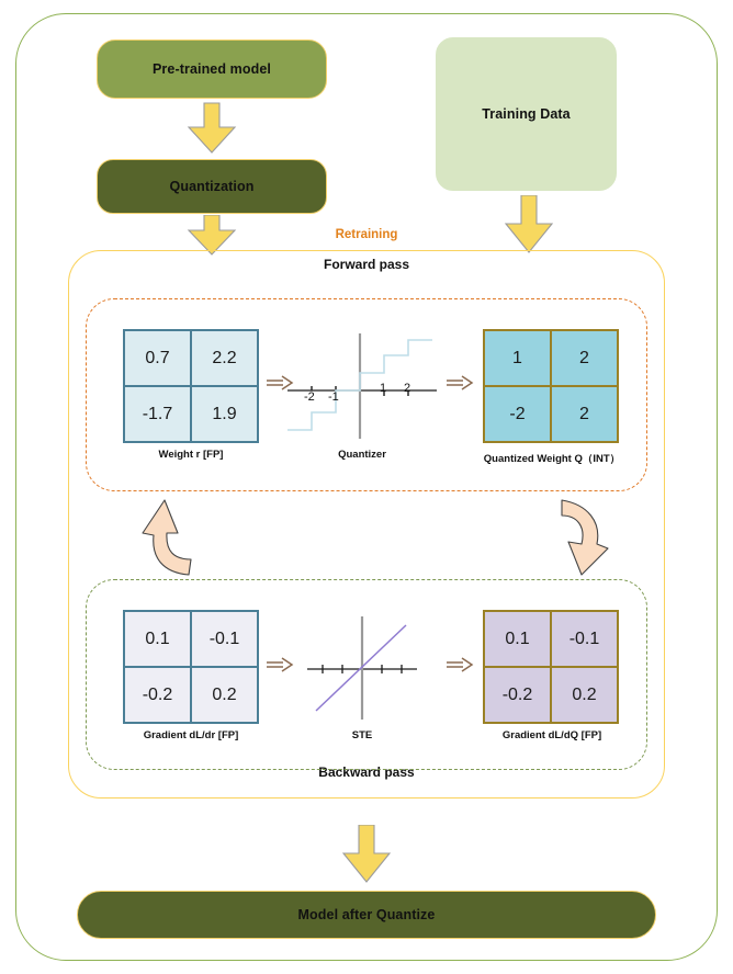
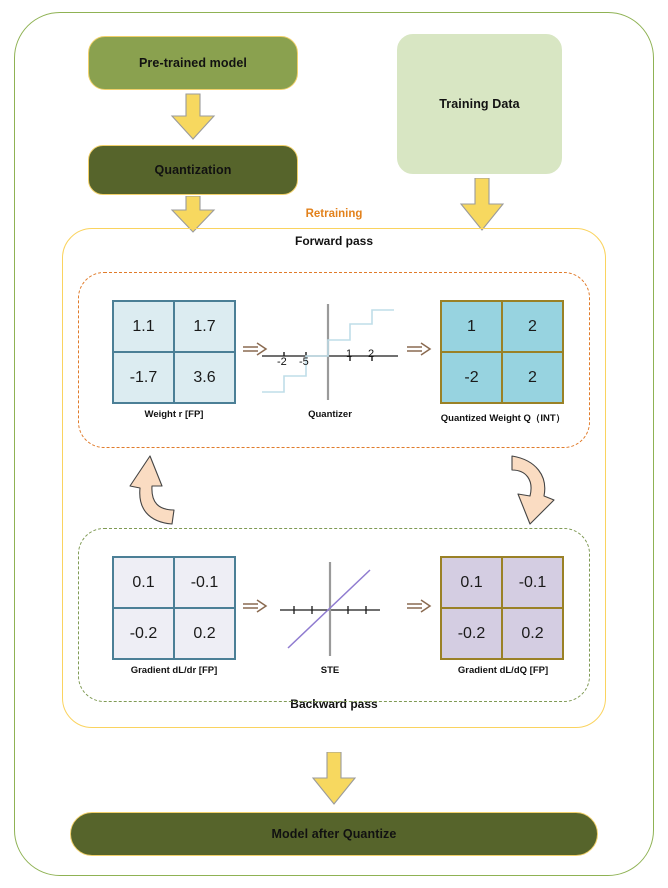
  Pre-trained model
  Quantization
  Training Data
  Retraining
  Forward pass
  Backward pass
- 0.7
+ 1.1
- 2.2
+ 1.7
  -1.7
- 1.9
+ 3.6
  Weight r [FP]
  -2
- -1
+ -5
  1
  2
  Quantizer
  1
  2
  -2
  2
  Quantized Weight Q（INT）
  0.1
  -0.1
  -0.2
  0.2
  Gradient dL/dr [FP]
  STE
  0.1
  -0.1
  -0.2
  0.2
  Gradient dL/dQ [FP]
  Model after Quantize
